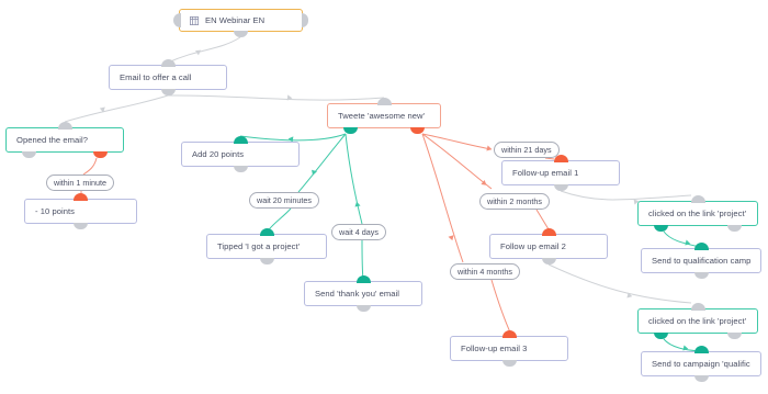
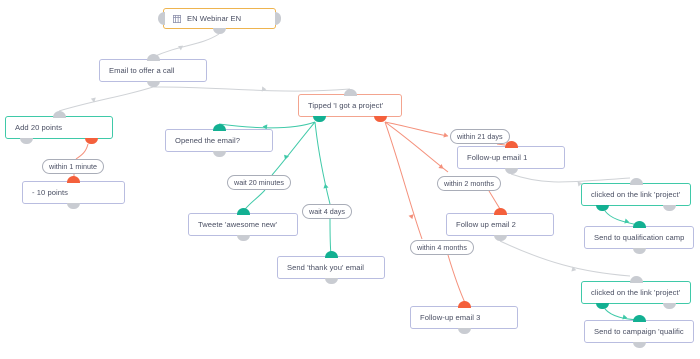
  EN Webinar EN
  Email to offer a call
- Opened the email?
+ Add 20 points
  - 10 points
- Tweete 'awesome new'
+ Tipped 'I got a project'
- Add 20 points
+ Opened the email?
- Tipped 'I got a project'
+ Tweete 'awesome new'
  Send 'thank you' email
  Follow-up email 1
  Follow up email 2
  Follow-up email 3
  clicked on the link 'project'
  Send to qualification camp
  clicked on the link 'project'
  Send to campaign 'qualific
  within 1 minute
  wait 20 minutes
  wait 4 days
  within 21 days
  within 2 months
  within 4 months
